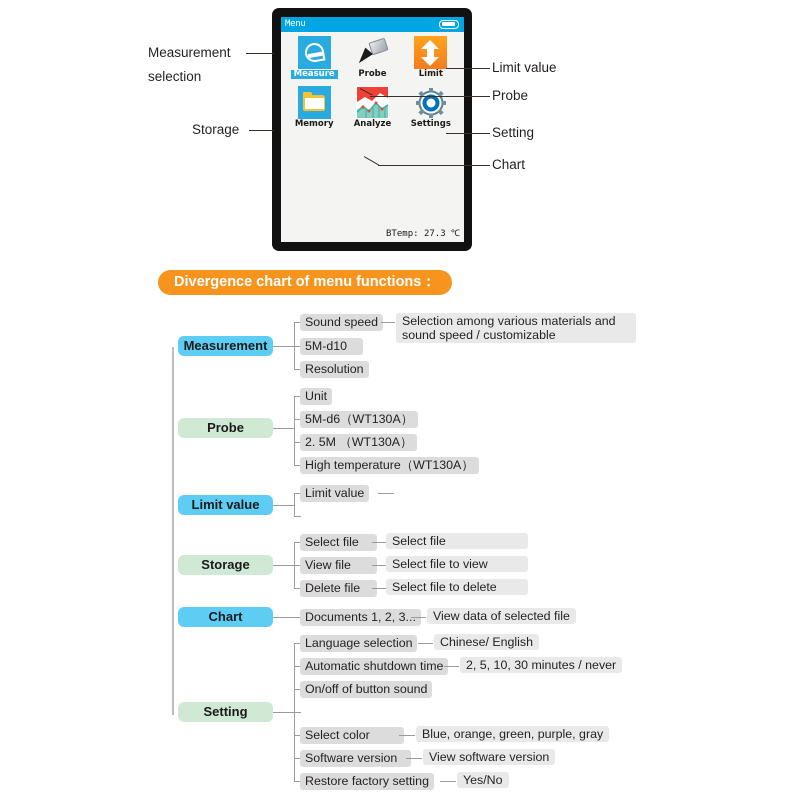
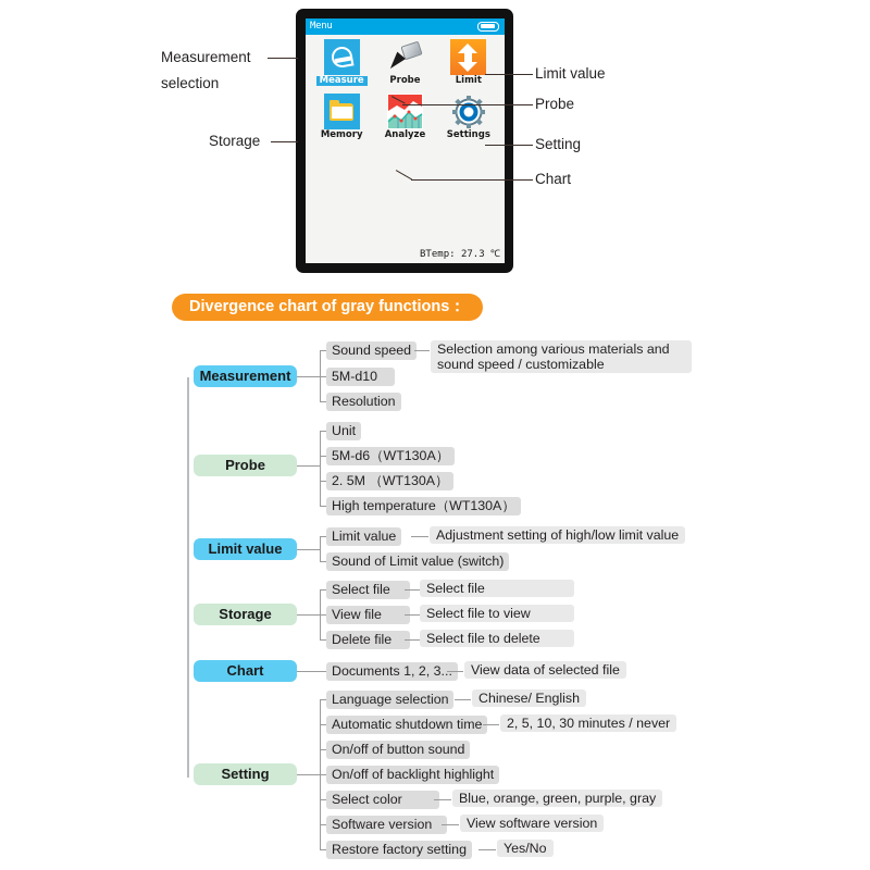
  Menu
  Measure
  Probe
  Limit
  Memory
  Analyze
  Settings
  BTemp: 27.3 ℃
  Measurement
  selection
  Storage
  Limit value
  Probe
  Setting
  Chart
- Divergence chart of menu functions：
+ Divergence chart of gray functions：
  Measurement
  Sound speed
  Selection among various materials and sound speed / customizable
  5M-d10
  Resolution
  Probe
  Unit
  5M-d6（WT130A）
  2. 5M （WT130A）
  High temperature（WT130A）
  Limit value
  Limit value
+ Adjustment setting of high/low limit value
+ Sound of Limit value (switch)
  Storage
  Select file
  Select file
  View file
  Select file to view
  Delete file
  Select file to delete
  Chart
  Documents 1, 2, 3.
  View data of selected file
  Setting
  Language selection
  Chinese/ English
  Automatic shutdown time
  2, 5, 10, 30 minutes / never
  On/off of button sound
+ On/off of backlight highlight
  Select color
  Blue, orange, green, purple, gray
  Software version
  View software version
  Restore factory setting
  Yes/No
